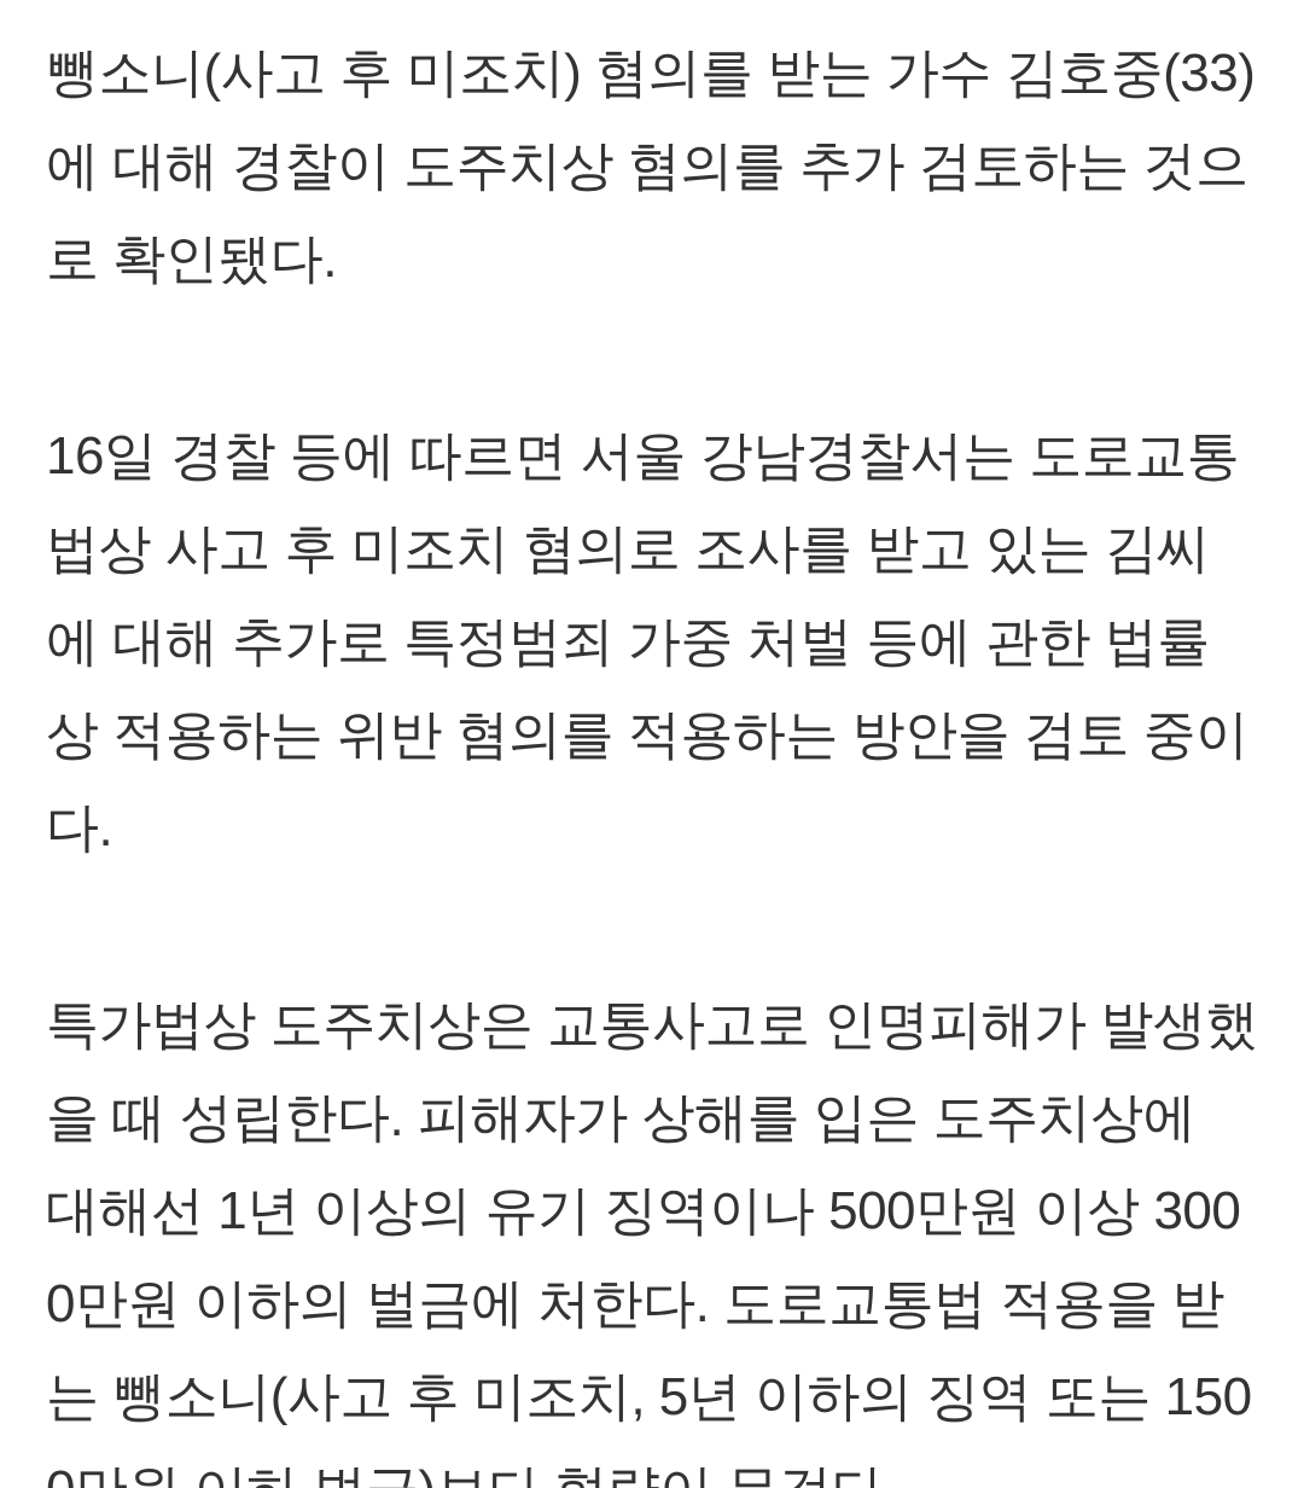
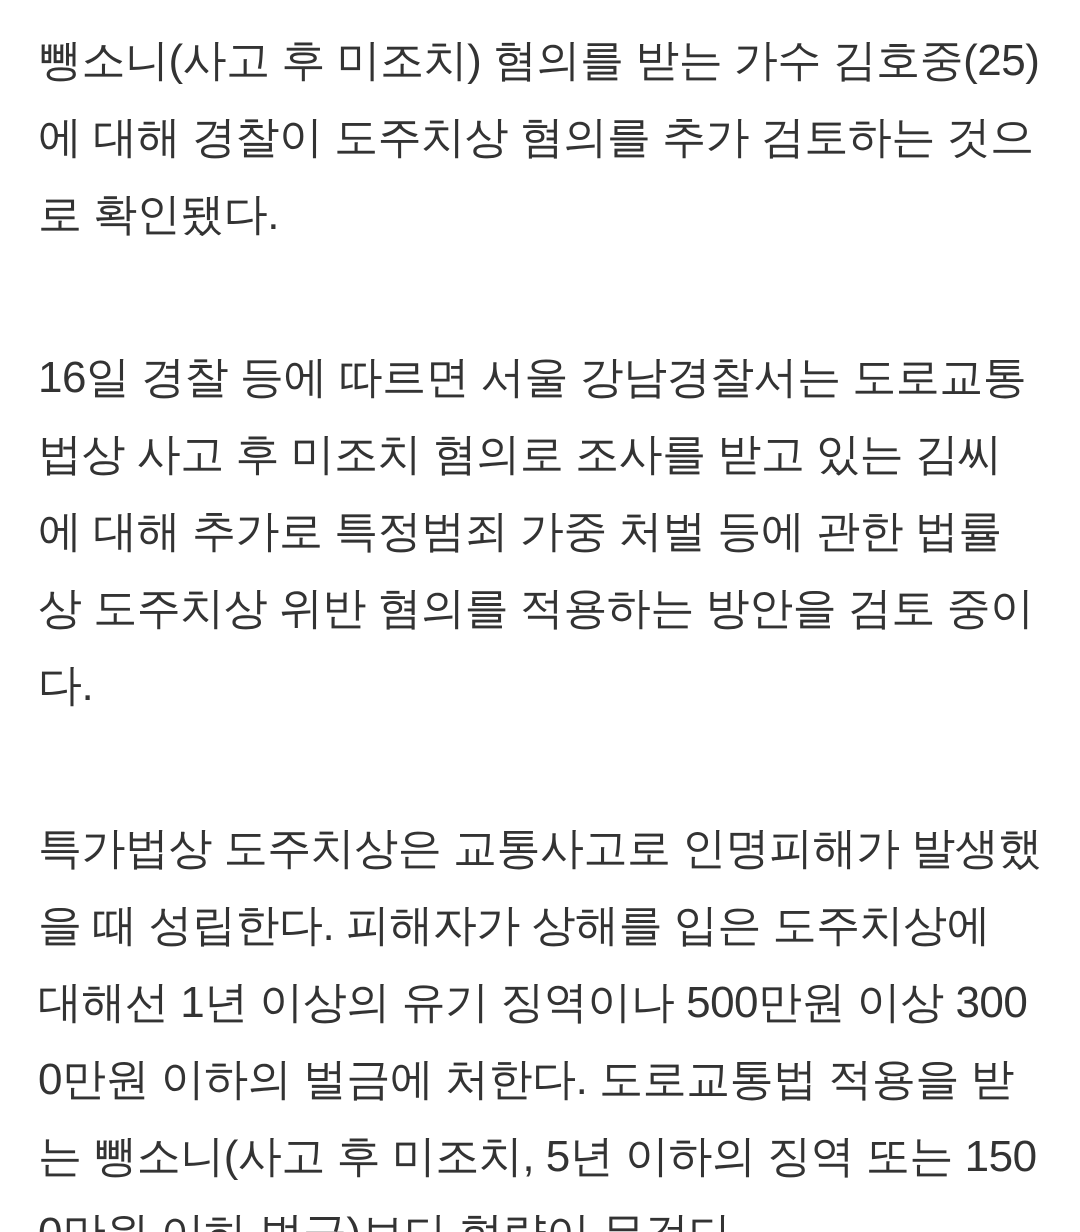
- 뺑소니(사고 후 미조치) 혐의를 받는 가수 김호중(33)에 대해 경찰이 도주치상 혐의를 추가 검토하는 것으로 확인됐다.
+ 뺑소니(사고 후 미조치) 혐의를 받는 가수 김호중(25)에 대해 경찰이 도주치상 혐의를 추가 검토하는 것으로 확인됐다.
- 16일 경찰 등에 따르면 서울 강남경찰서는 도로교통법상 사고 후 미조치 혐의로 조사를 받고 있는 김씨에 대해 추가로 특정범죄 가중 처벌 등에 관한 법률상 적용하는 위반 혐의를 적용하는 방안을 검토 중이다.
+ 16일 경찰 등에 따르면 서울 강남경찰서는 도로교통법상 사고 후 미조치 혐의로 조사를 받고 있는 김씨에 대해 추가로 특정범죄 가중 처벌 등에 관한 법률상 도주치상 위반 혐의를 적용하는 방안을 검토 중이다.
  특가법상 도주치상은 교통사고로 인명피해가 발생했을 때 성립한다. 피해자가 상해를 입은 도주치상에 대해선 1년 이상의 유기 징역이나 500만원 이상 3000만원 이하의 벌금에 처한다. 도로교통법 적용을 받는 뺑소니(사고 후 미조치, 5년 이하의 징역 또는 150
